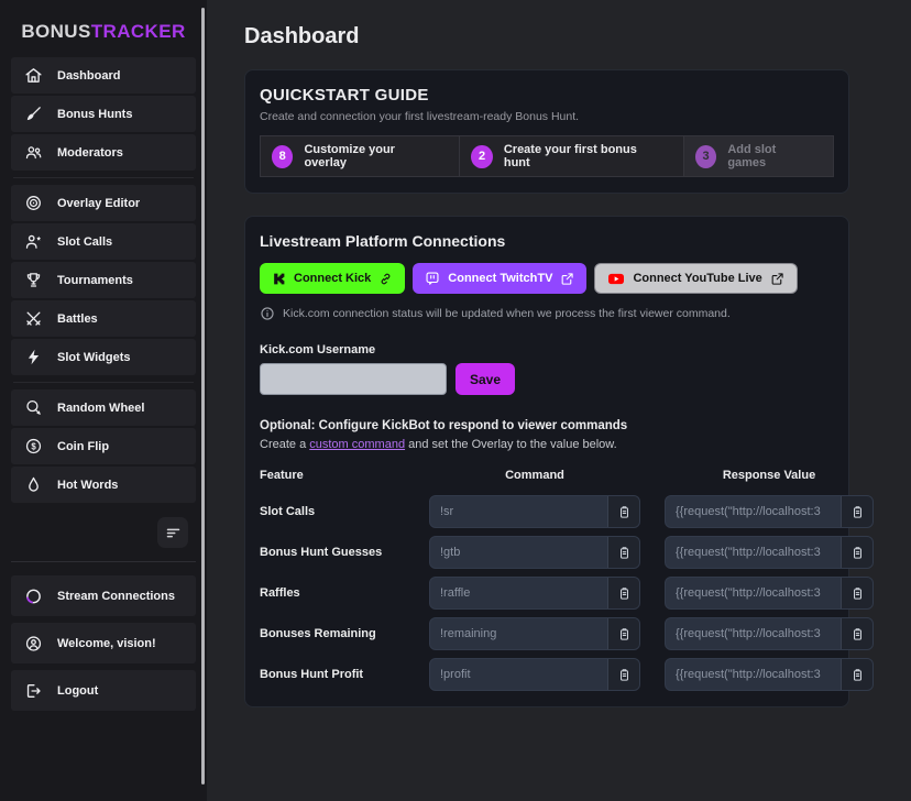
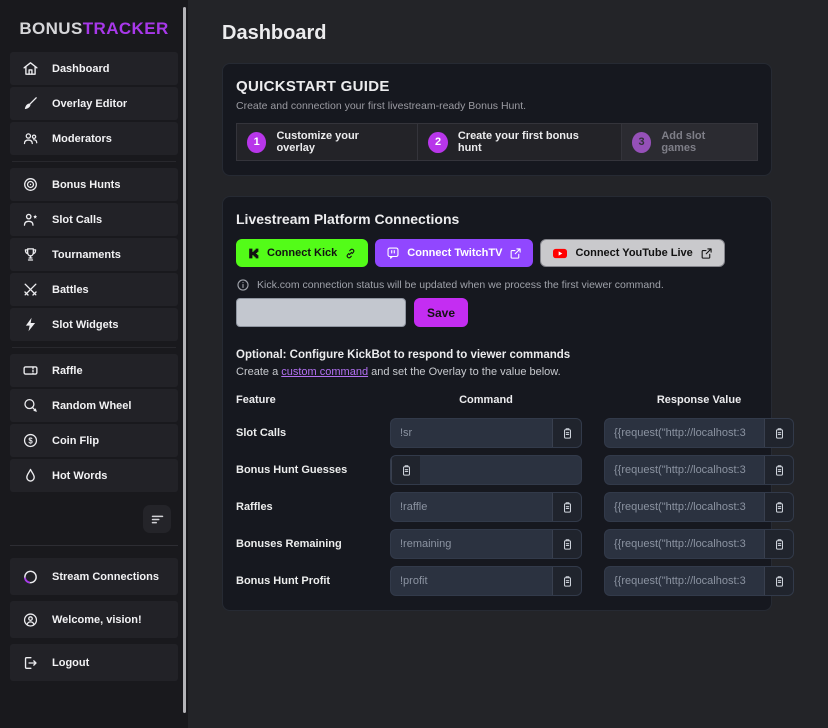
  BONUSTRACKER
  Dashboard
- Bonus Hunts
+ Overlay Editor
  Moderators
- Overlay Editor
+ Bonus Hunts
  Slot Calls
  Tournaments
  Battles
  Slot Widgets
+ Raffle
  Random Wheel
  $
  Coin Flip
  Hot Words
  Stream Connections
  Welcome, vision!
  Logout
  Dashboard
  QUICKSTART GUIDE
  Create and connection your first livestream-ready Bonus Hunt.
- 8
+ 1
  Customize your overlay
  2
  Create your first bonus hunt
  3
  Add slot games
  Livestream Platform Connections
  Connect Kick
  Connect TwitchTV
  Connect YouTube Live
  Kick.com connection status will be updated when we process the first viewer command.
- Kick.com Username
  Save
  Optional: Configure KickBot to respond to viewer commands
  Create a custom command and set the Overlay to the value below.
  Feature
  Command
  Response Value
  Slot Calls
  !sr
  {{request("http://localhost:3
  Bonus Hunt Guesses
- !gtb
  {{request("http://localhost:3
  Raffles
  !raffle
  {{request("http://localhost:3
  Bonuses Remaining
  !remaining
  {{request("http://localhost:3
  Bonus Hunt Profit
  !profit
  {{request("http://localhost:3
